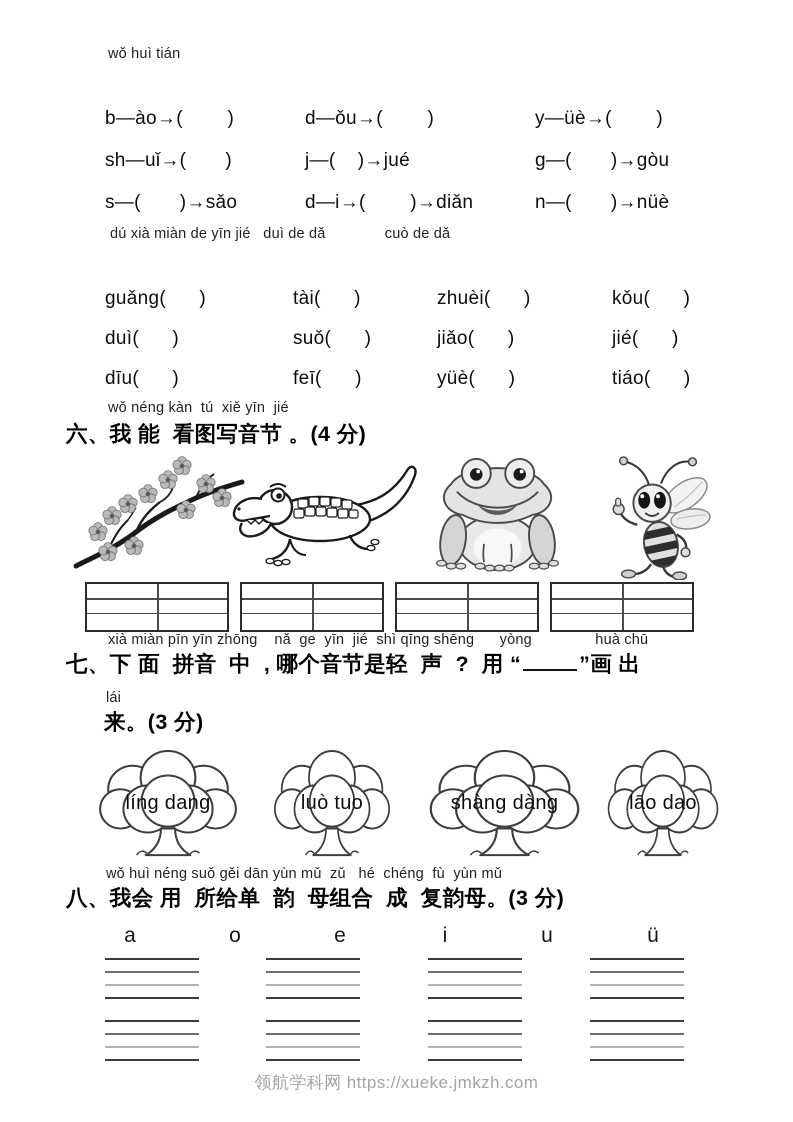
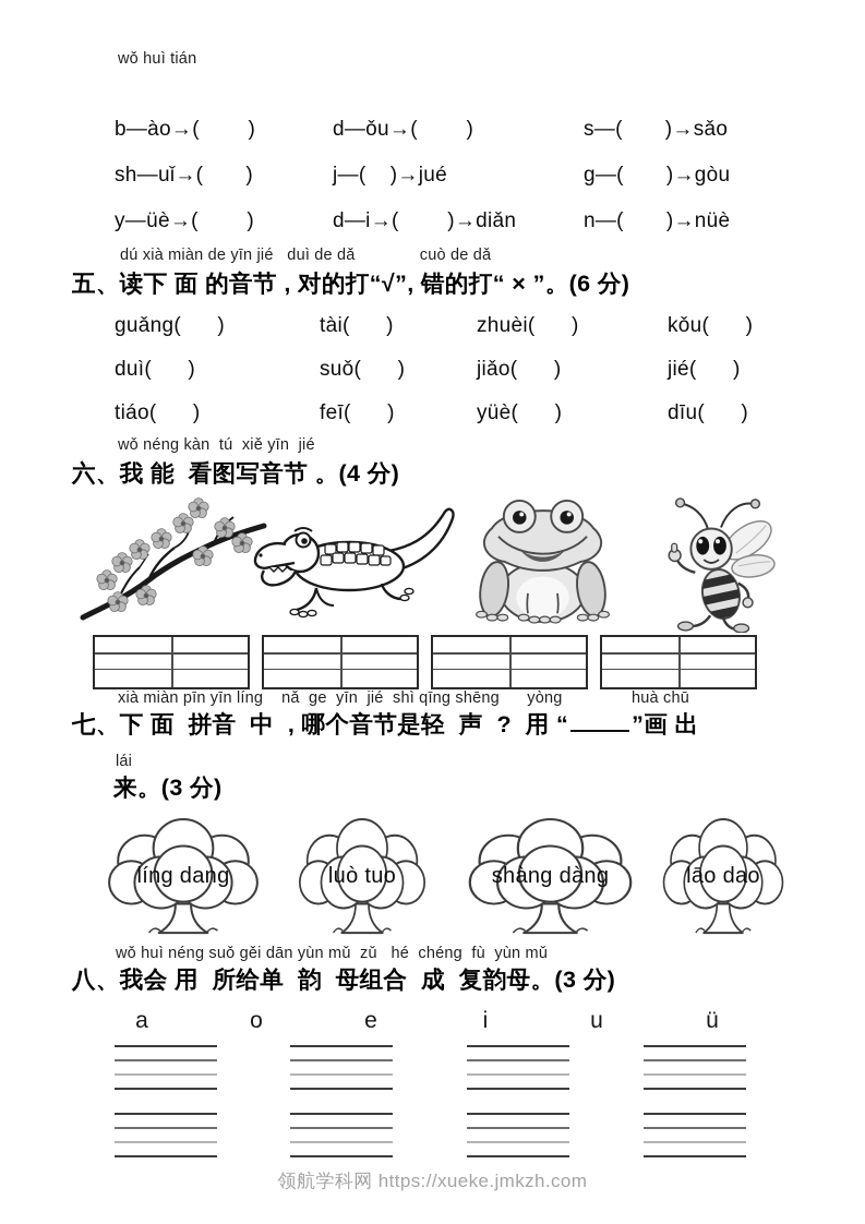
  wǒ huì tián
  b—ào→( )
  d—ǒu→( )
- y—üè→( )
+ s—( )→sǎo
  sh—uǐ→( )
  j—( )→jué
  g—( )→gòu
- s—( )→sǎo
+ y—üè→( )
  d—i→( )→diǎn
  n—( )→nüè
  dú xià miàn de yīn jié duì de dǎ cuò de dǎ
+ 五、读下 面 的音节 , 对的打“√”, 错的打“ × ”。(6 分)
  guǎng( )
  tài( )
  zhuèi( )
  kǒu( )
  duì( )
  suǒ( )
  jiǎo( )
  jié( )
- dīu( )
+ tiáo( )
  feī( )
  yüè( )
- tiáo( )
+ dīu( )
  wǒ néng kàn tú xiě yīn jié
  六、我 能 看图写音节 。(4 分)
- xià miàn pīn yīn zhōng nǎ ge yīn jié shì qīng shēng yòng huà chū
+ xià miàn pīn yīn líng nǎ ge yīn jié shì qīng shēng yòng huà chū
  七、下 面 拼音 中 , 哪个音节是轻 声 ? 用 “ ”画 出
  lái
  来。(3 分)
  líng dang
  luò tuo
  shàng dàng
  lāo dao
  wǒ huì néng suǒ gěi dān yùn mǔ zǔ hé chéng fù yùn mǔ
  八、我会 用 所给单 韵 母组合 成 复韵母。(3 分)
  a
  o
  e
  i
  u
  ü
  领航学科网 https://xueke.jmkzh.com
